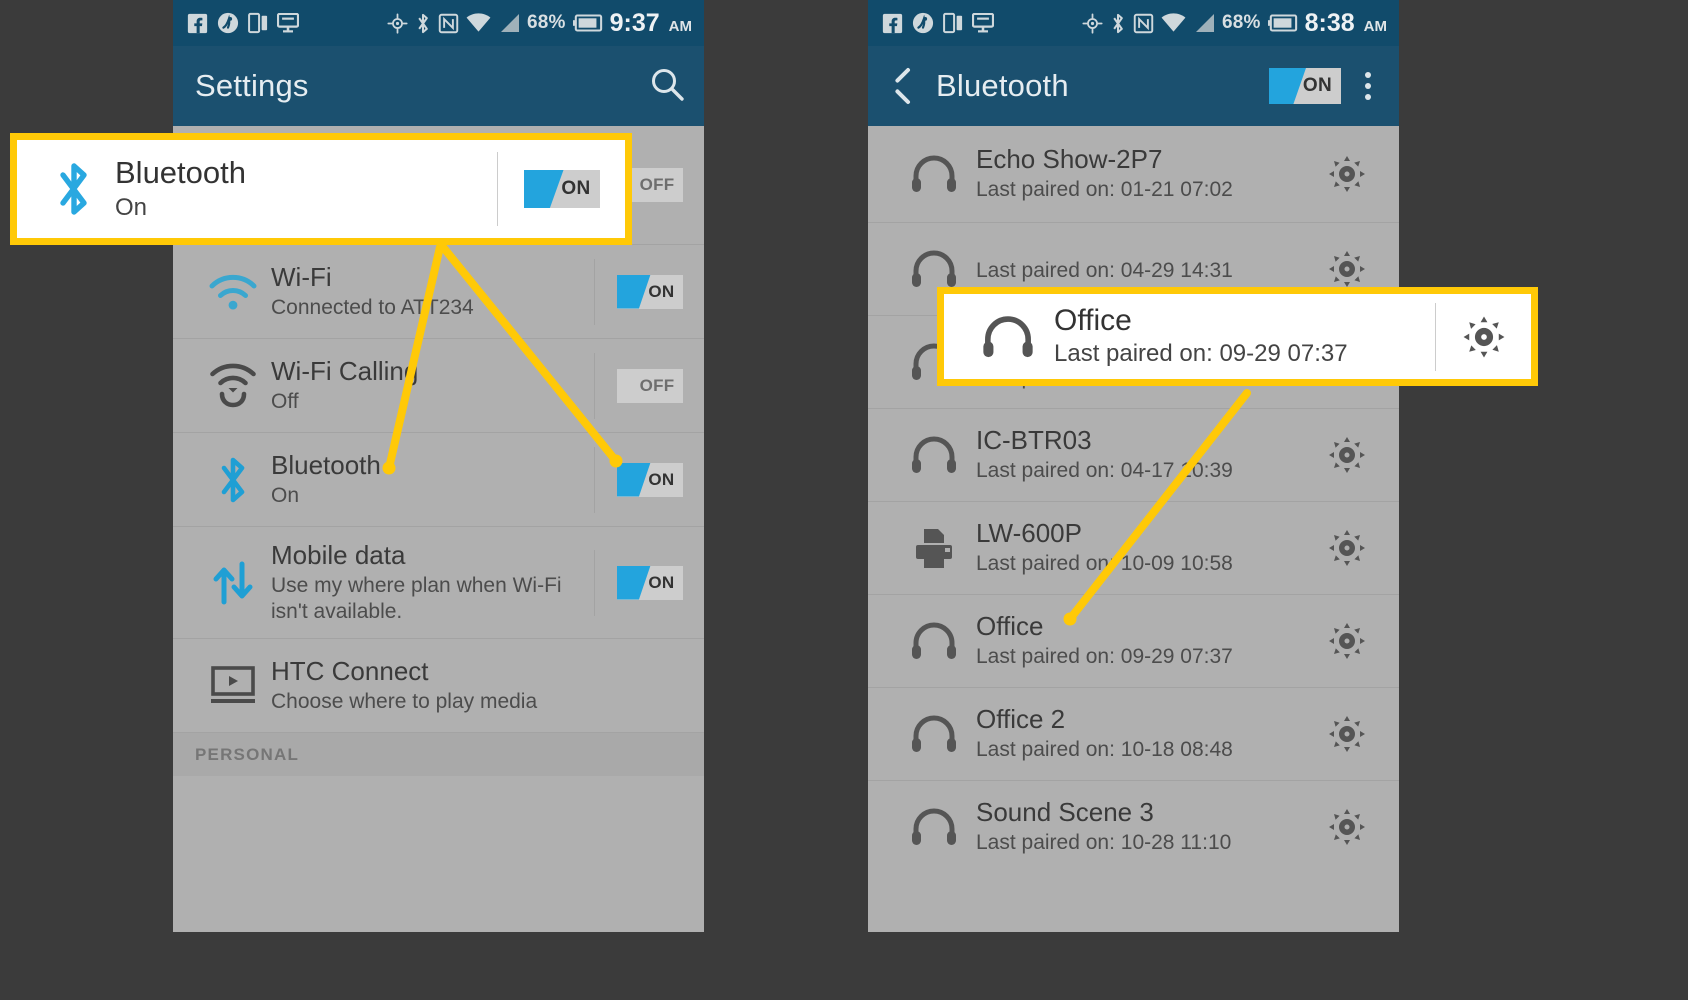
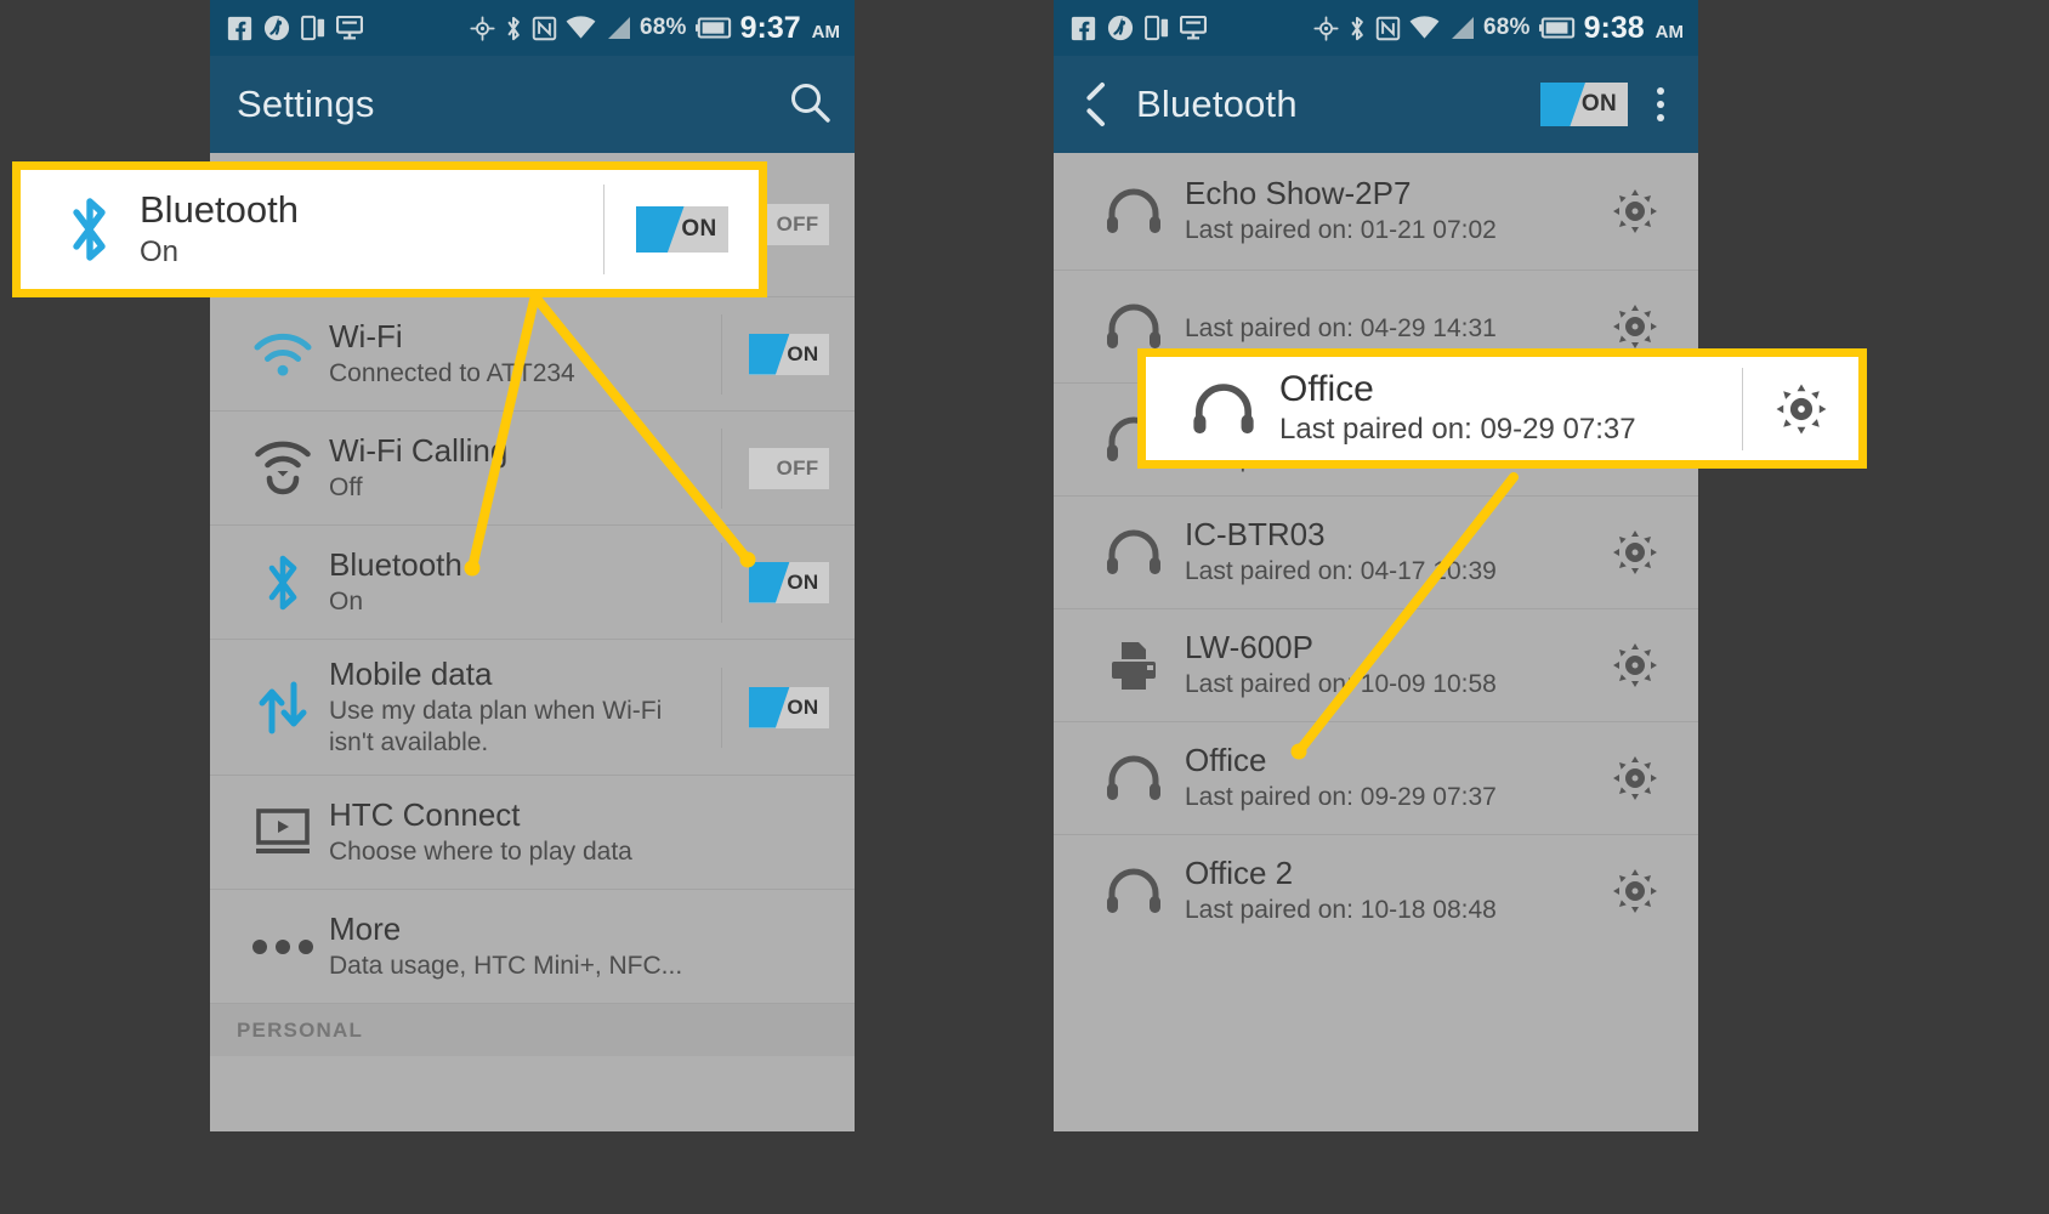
  68%
  9:37
  AM
  Settings
  OFF
  Wi-Fi
  Connected to ATT234
  ON
  Wi-Fi Callin
  Off
  OFF
  Bluetooth
  On
  ON
  Mobile data
- Use my where plan when Wi-Fi isn't available.
+ Use my data plan when Wi-Fi isn't available.
  ON
  HTC Connect
- Choose where to play media
+ Choose where to play data
+ More
+ Data usage, HTC Mini+, NFC...
  PERSONAL
  68%
- 8:38
+ 9:38
  AM
  Bluetooth
  ON
  Echo Show-2P7
  Last paired on: 01-21 07:02
  Last paired on: 04-29 14:31
  IC-BTR03
  Last paired on: 04-170:39
  LW-600P
  Last paired on 10-09 10:58
  Office
  Last paired on: 09-29 07:37
  Office 2
  Last paired on: 10-18 08:48
- Sound Scene 3
- Last paired on: 10-28 11:10
  Bluetooth
  On
  ON
  Office
  Last paired on: 09-29 07:37
